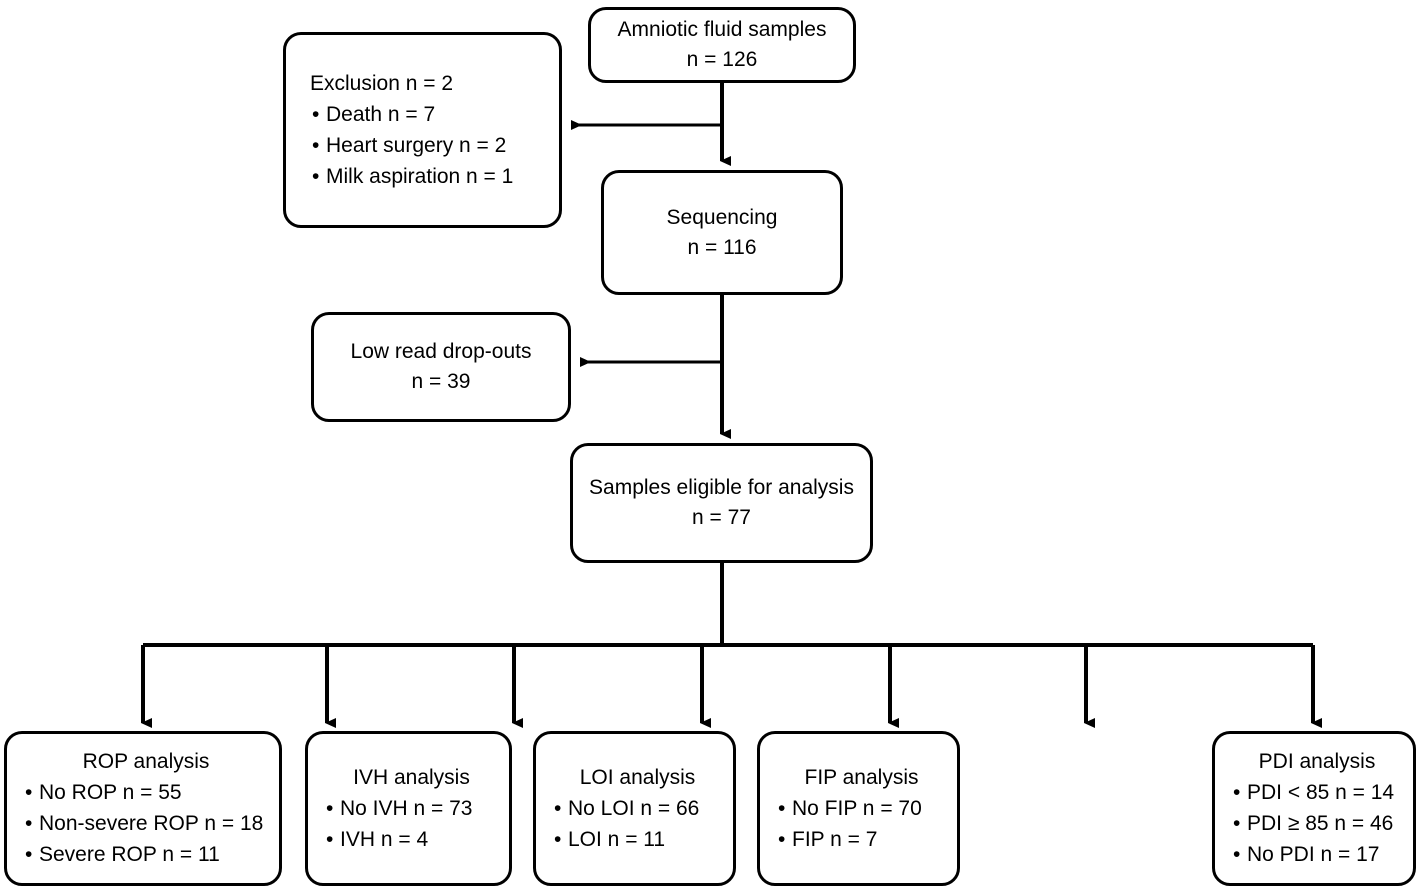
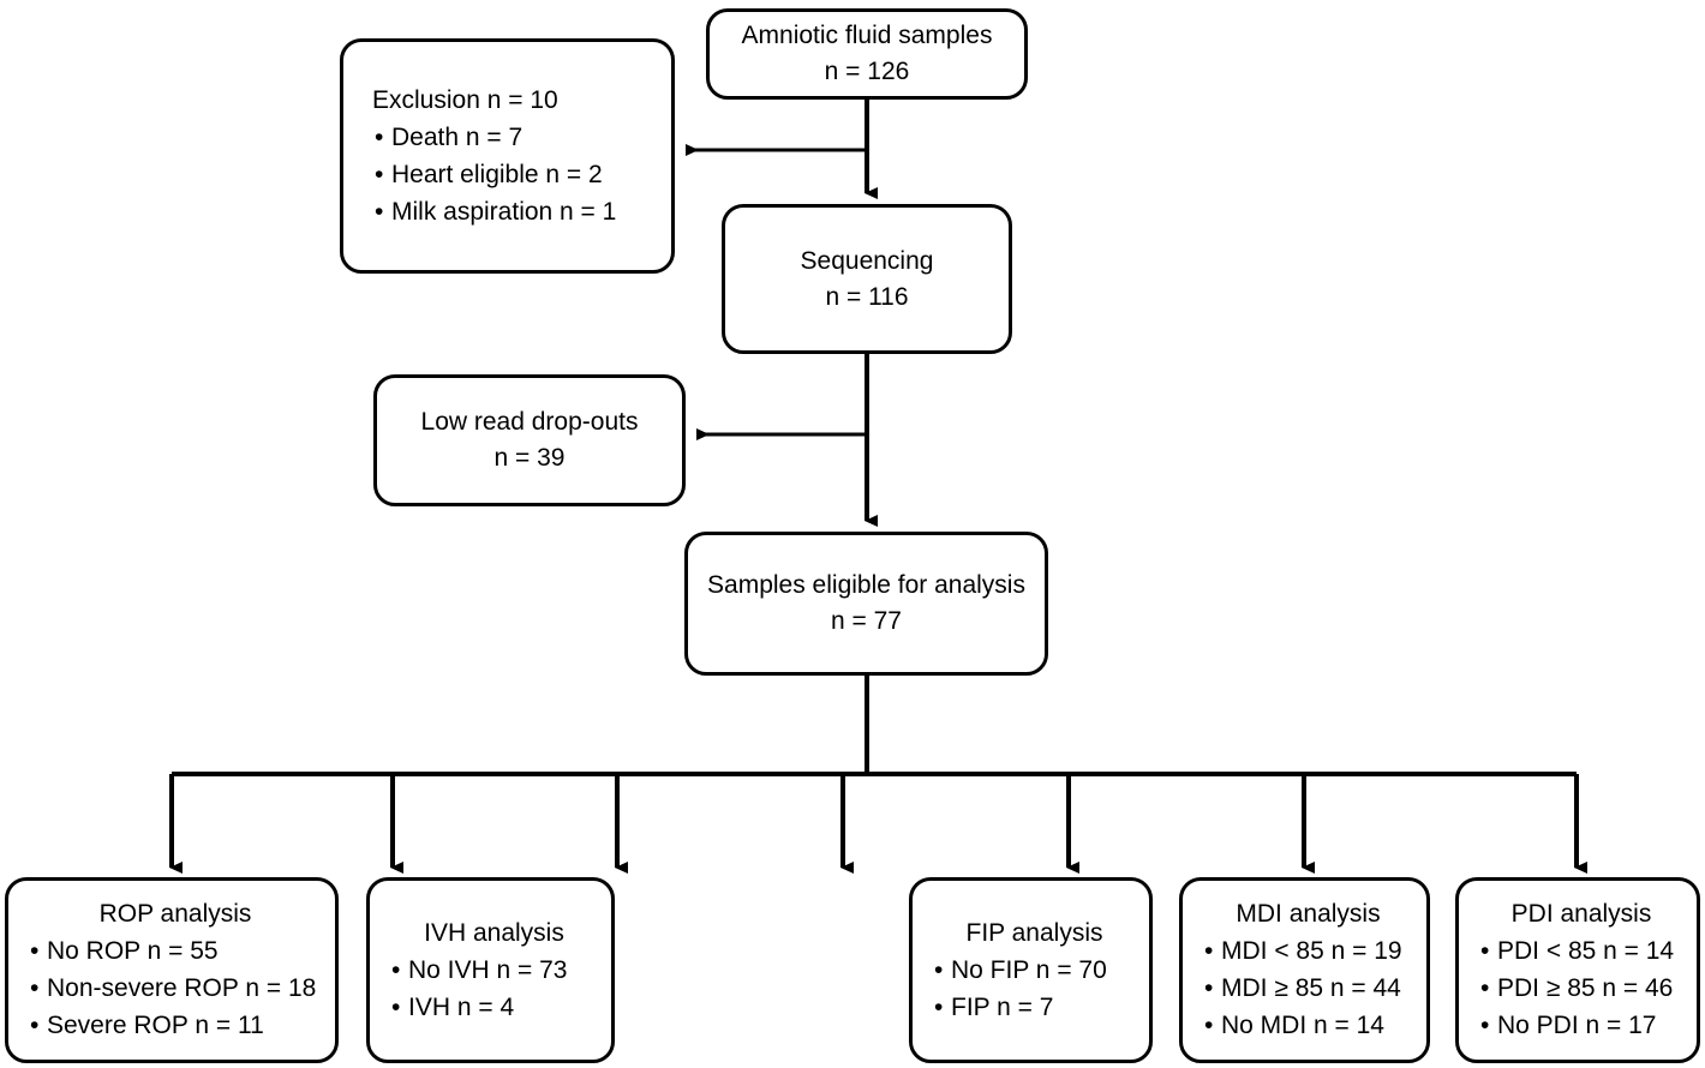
  Amniotic fluid samples
  n = 126
- Exclusion n = 2
+ Exclusion n = 10
  Death n = 7
- Heart surgery n = 2
+ Heart eligible n = 2
  Milk aspiration n = 1
  Sequencing
  n = 116
  Low read drop-outs
  n = 39
  Samples eligible for analysis
  n = 77
  ROP analysis
  No ROP n = 55
  Non-severe ROP n = 18
  Severe ROP n = 11
  IVH analysis
  No IVH n = 73
  IVH n = 4
- LOI analysis
- No LOI n = 66
- LOI n = 11
  FIP analysis
  No FIP n = 70
  FIP n = 7
+ MDI analysis
+ MDI < 85 n = 19
+ MDI ≥ 85 n = 44
+ No MDI n = 14
  PDI analysis
  PDI < 85 n = 14
  PDI ≥ 85 n = 46
  No PDI n = 17
